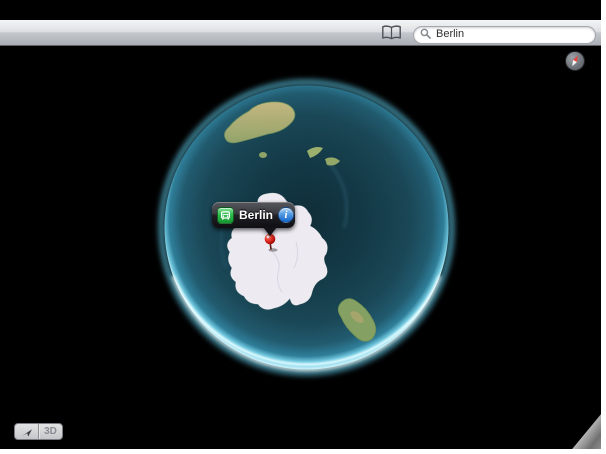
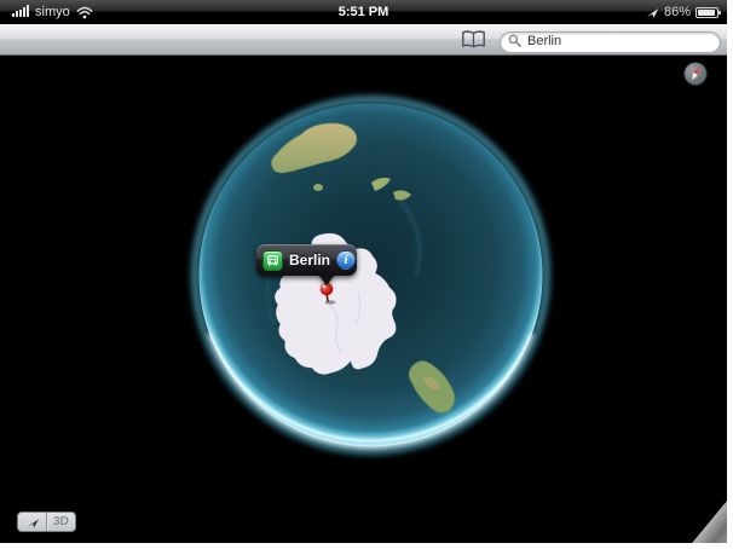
+ simyo
+ 5:51 PM
+ 86%
  Berlin
  Berlin
  i
  3D
